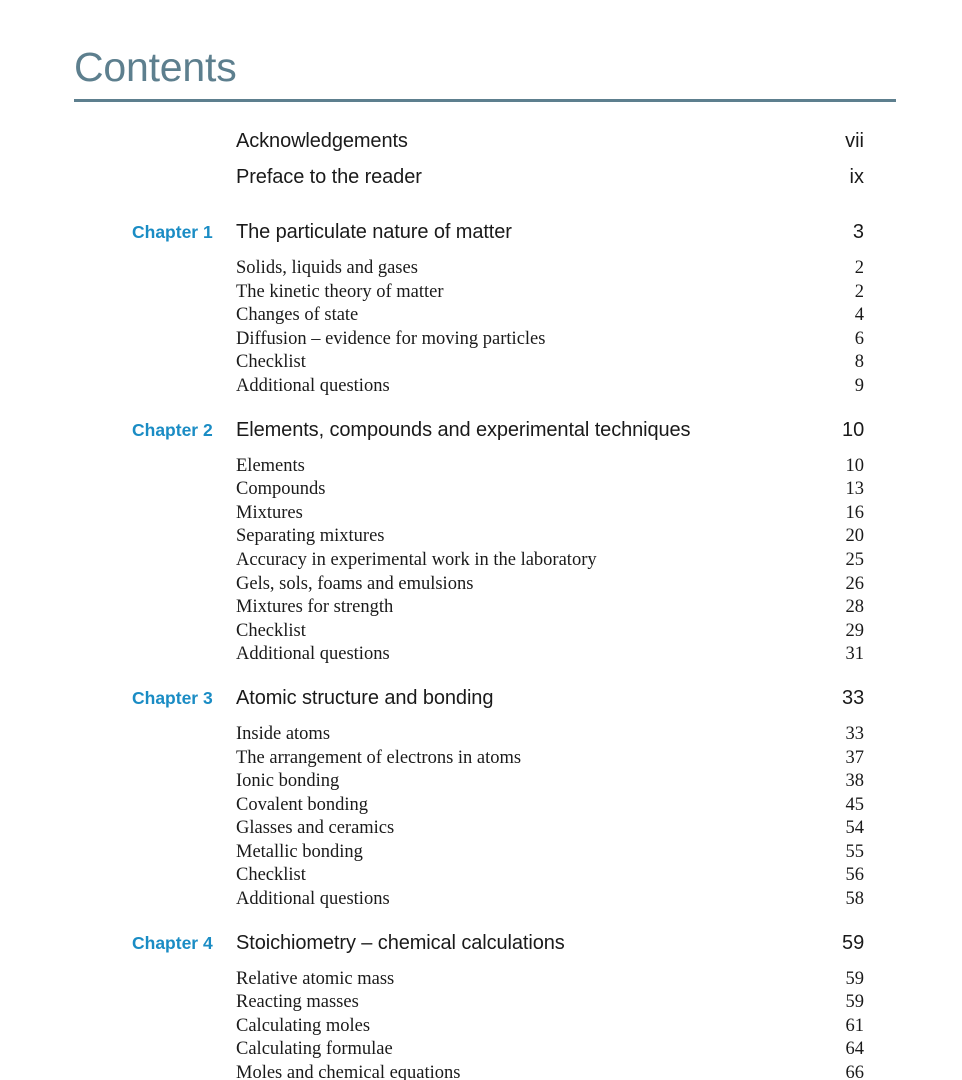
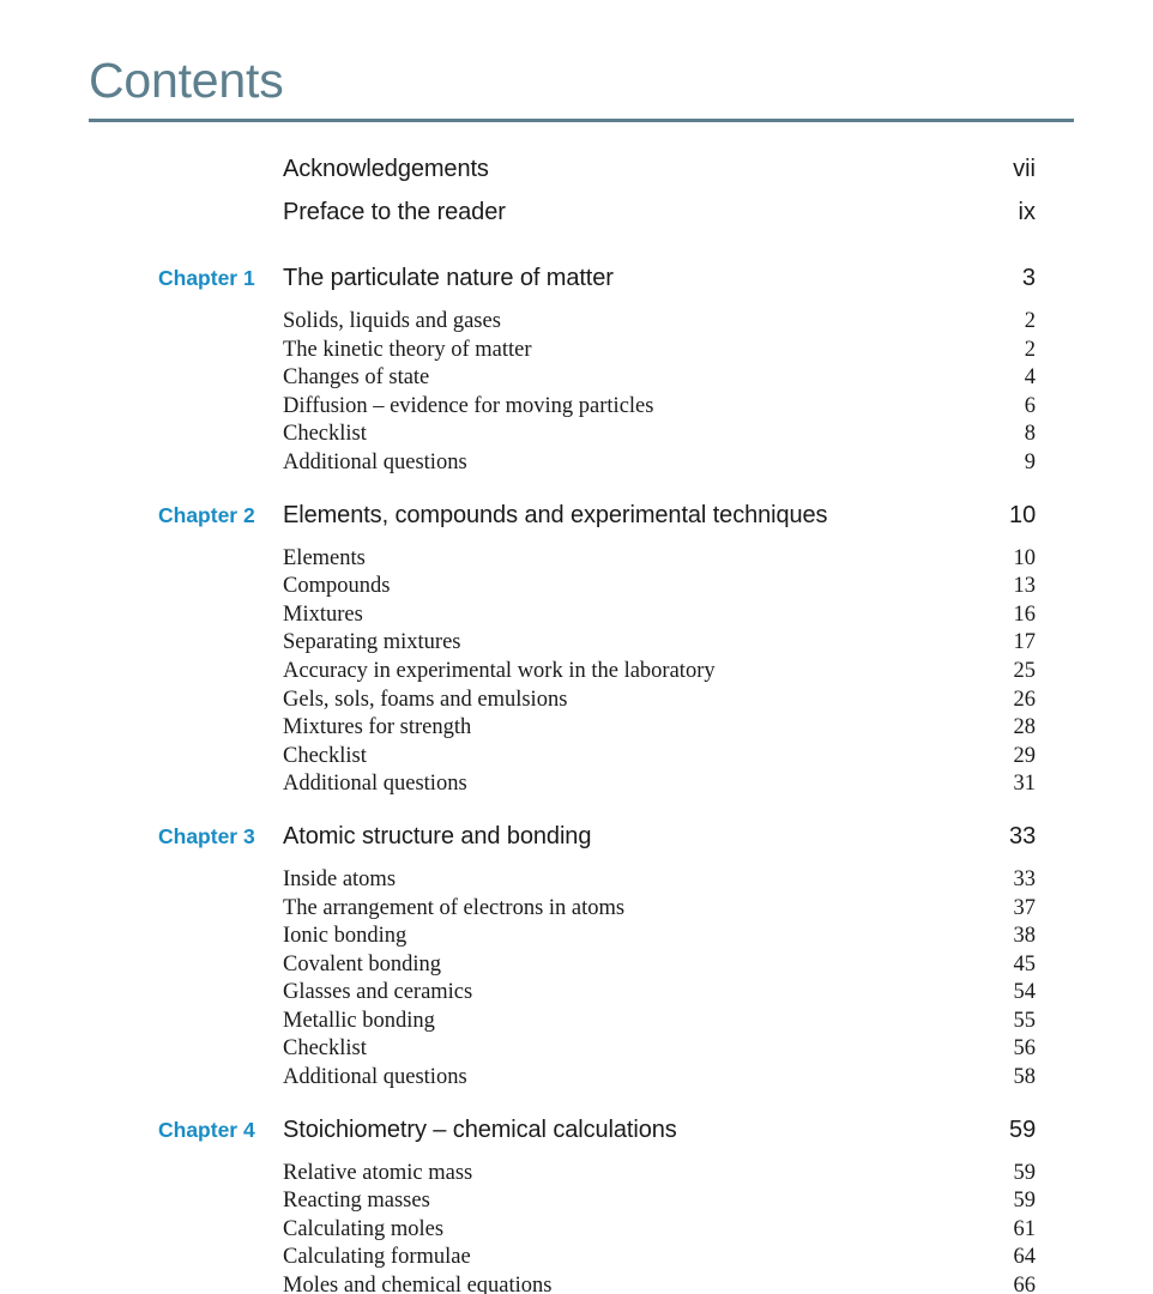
  Contents
  Acknowledgements
  vii
  Preface to the reader
  ix
  Chapter 1
  The particulate nature of matter
  3
  Solids, liquids and gases
  2
  The kinetic theory of matter
  2
  Changes of state
  4
  Diffusion – evidence for moving particles
  6
  Checklist
  8
  Additional questions
  9
  Chapter 2
  Elements, compounds and experimental techniques
  10
  Elements
  10
  Compounds
  13
  Mixtures
  16
  Separating mixtures
- 20
+ 17
  Accuracy in experimental work in the laboratory
  25
  Gels, sols, foams and emulsions
  26
  Mixtures for strength
  28
  Checklist
  29
  Additional questions
  31
  Chapter 3
  Atomic structure and bonding
  33
  Inside atoms
  33
  The arrangement of electrons in atoms
  37
  Ionic bonding
  38
  Covalent bonding
  45
  Glasses and ceramics
  54
  Metallic bonding
  55
  Checklist
  56
  Additional questions
  58
  Chapter 4
  Stoichiometry – chemical calculations
  59
  Relative atomic mass
  59
  Reacting masses
  59
  Calculating moles
  61
  Calculating formulae
  64
  Moles and chemical equations
  66
